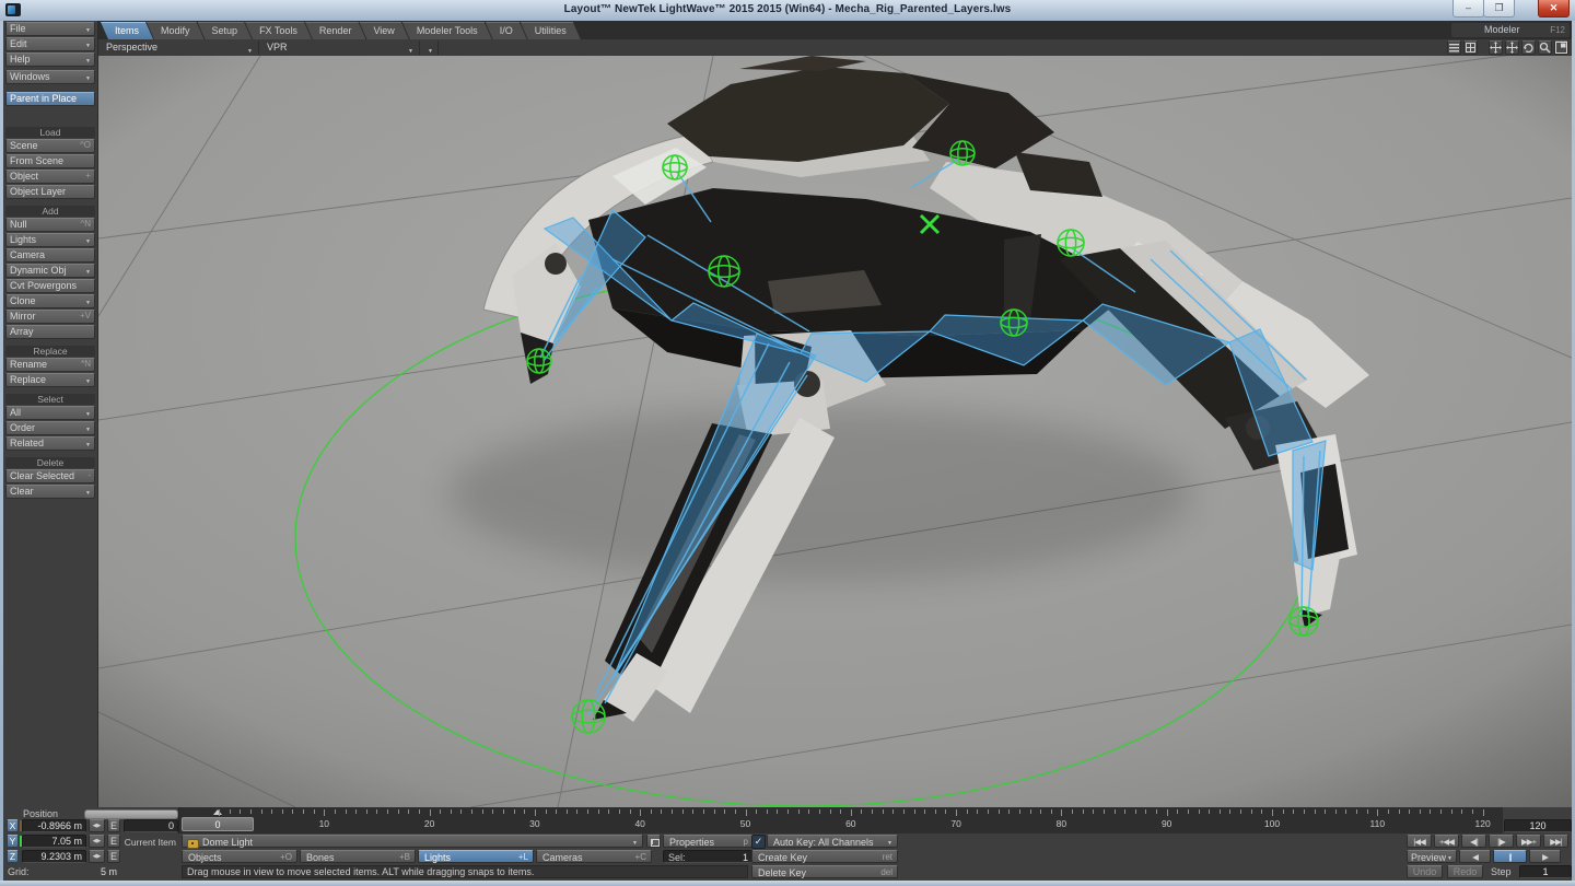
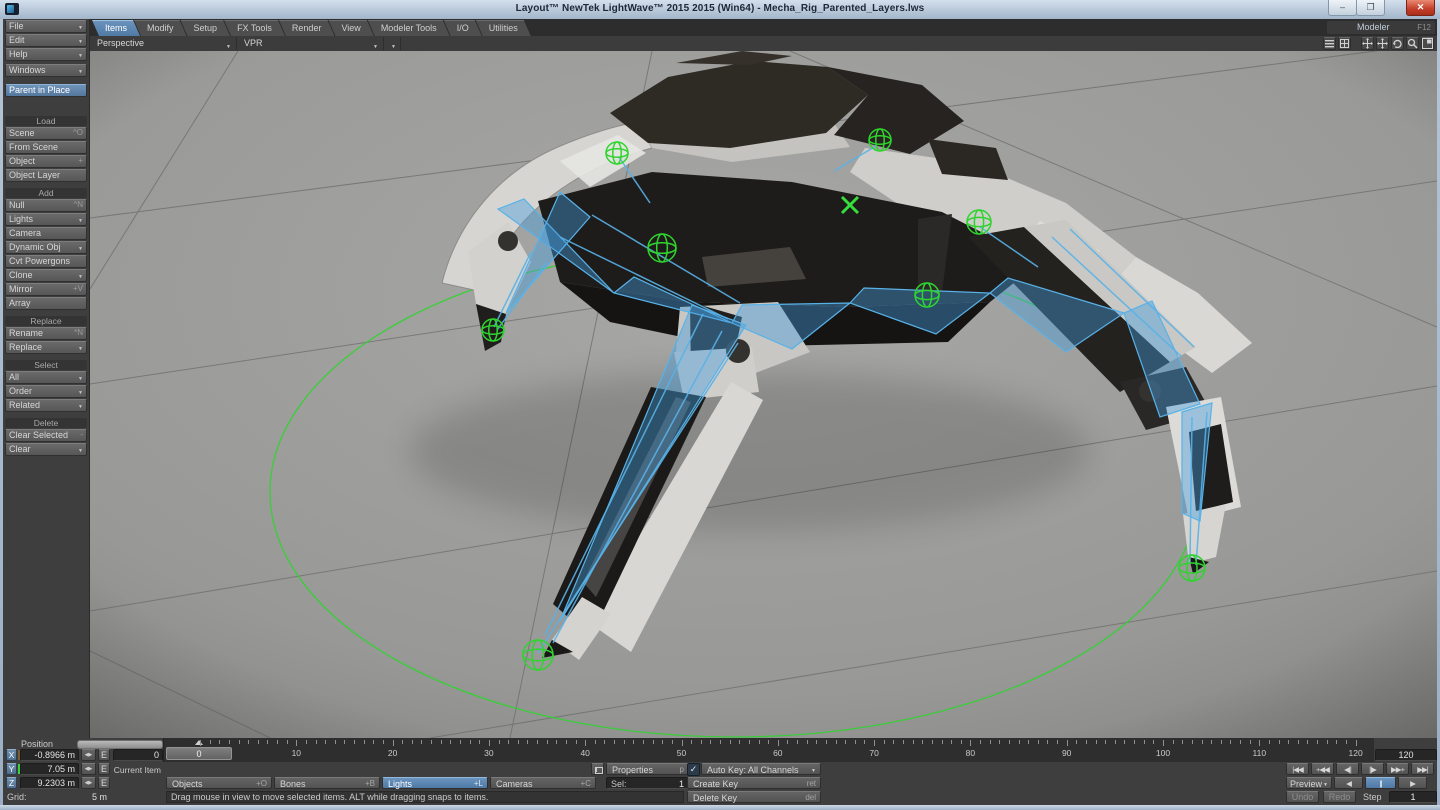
  Layout™ NewTek LightWave™ 2015 2015 (Win64) - Mecha_Rig_Parented_Layers.lws
  –
  ❐
  ✕
  File
  Edit
  Help
  Windows
  Parent in Place
  Load
  Scene
  ^O
  From Scene
  Object
  +
  Object Layer
  Add
  Null
  ^N
  Lights
  Camera
  Dynamic Obj
  Cvt Powergons
  Clone
  Mirror
  +V
  Array
  Replace
  Rename
  *N
  Replace
  Select
  All
  Order
  Related
  Delete
  Clear Selected
  -
  Clear
  Items
  Modify
  Setup
  FX Tools
  Render
  View
  Modeler Tools
  I/O
  Utilities
  Modeler
  F12
  Perspective
  VPR
  Position
  X
  -0.8966 m
  E
  Y
  7.05 m
  E
  Z
  9.2303 m
  E
  Grid:
  5 m
  0
  0
  10
  20
  30
  40
  50
  60
  70
  80
  90
  100
  110
  120
  120
  Current Item
- Dome Light
  Properties
  p
  ✓
  Auto Key: All Channels
  Objects
  +O
  Bones
  +B
  Lights
  +L
  Cameras
  +C
  Sel:
  1
  Create Key
  ret
  Drag mouse in view to move selected items. ALT while dragging snaps to items.
  Delete Key
  del
  |◀◀
  +◀◀
  ◀||
  ||▶
  ▶▶+
  ▶▶|
  Preview
  ◀
  ||
  ▶
  Undo
  Redo
  Step
  1
